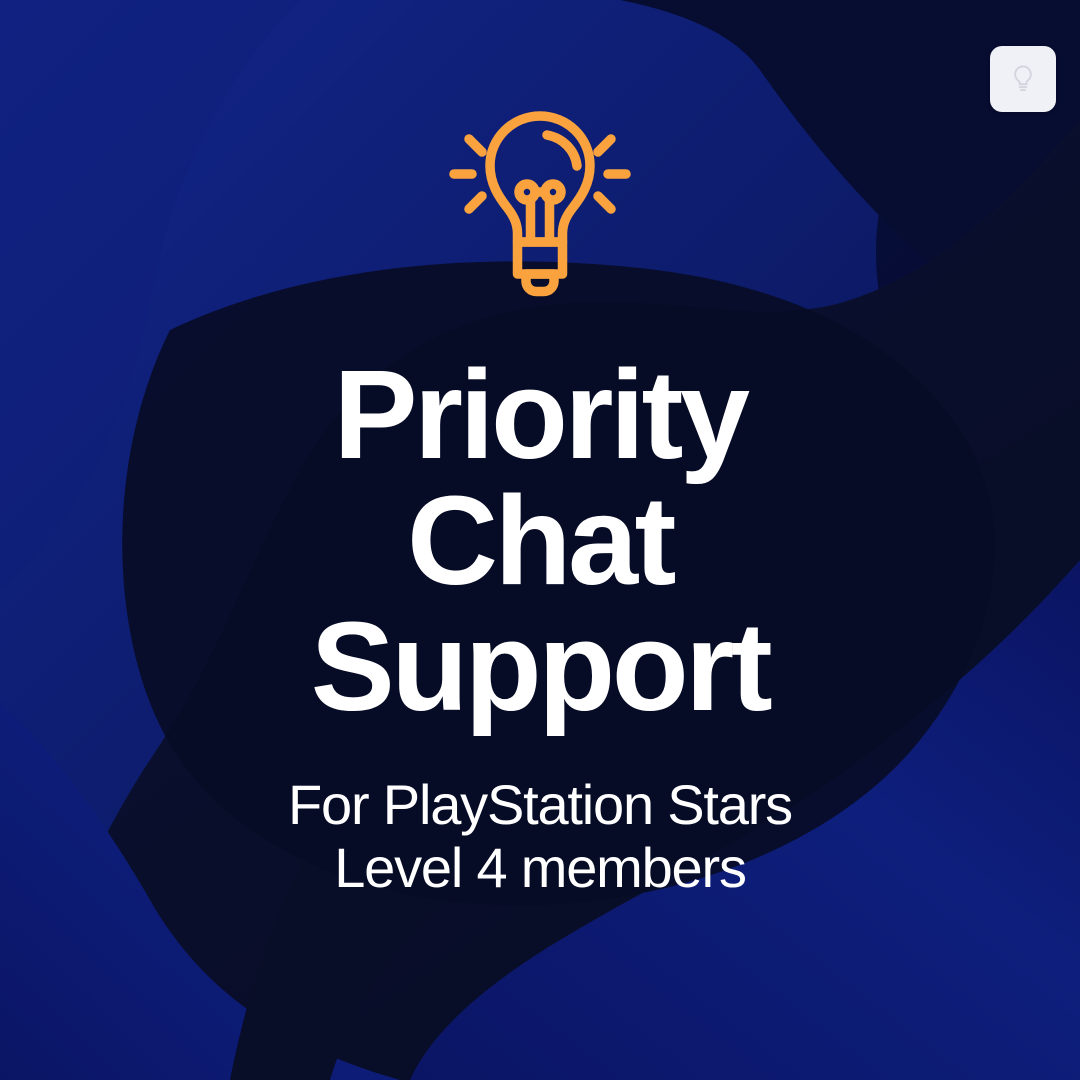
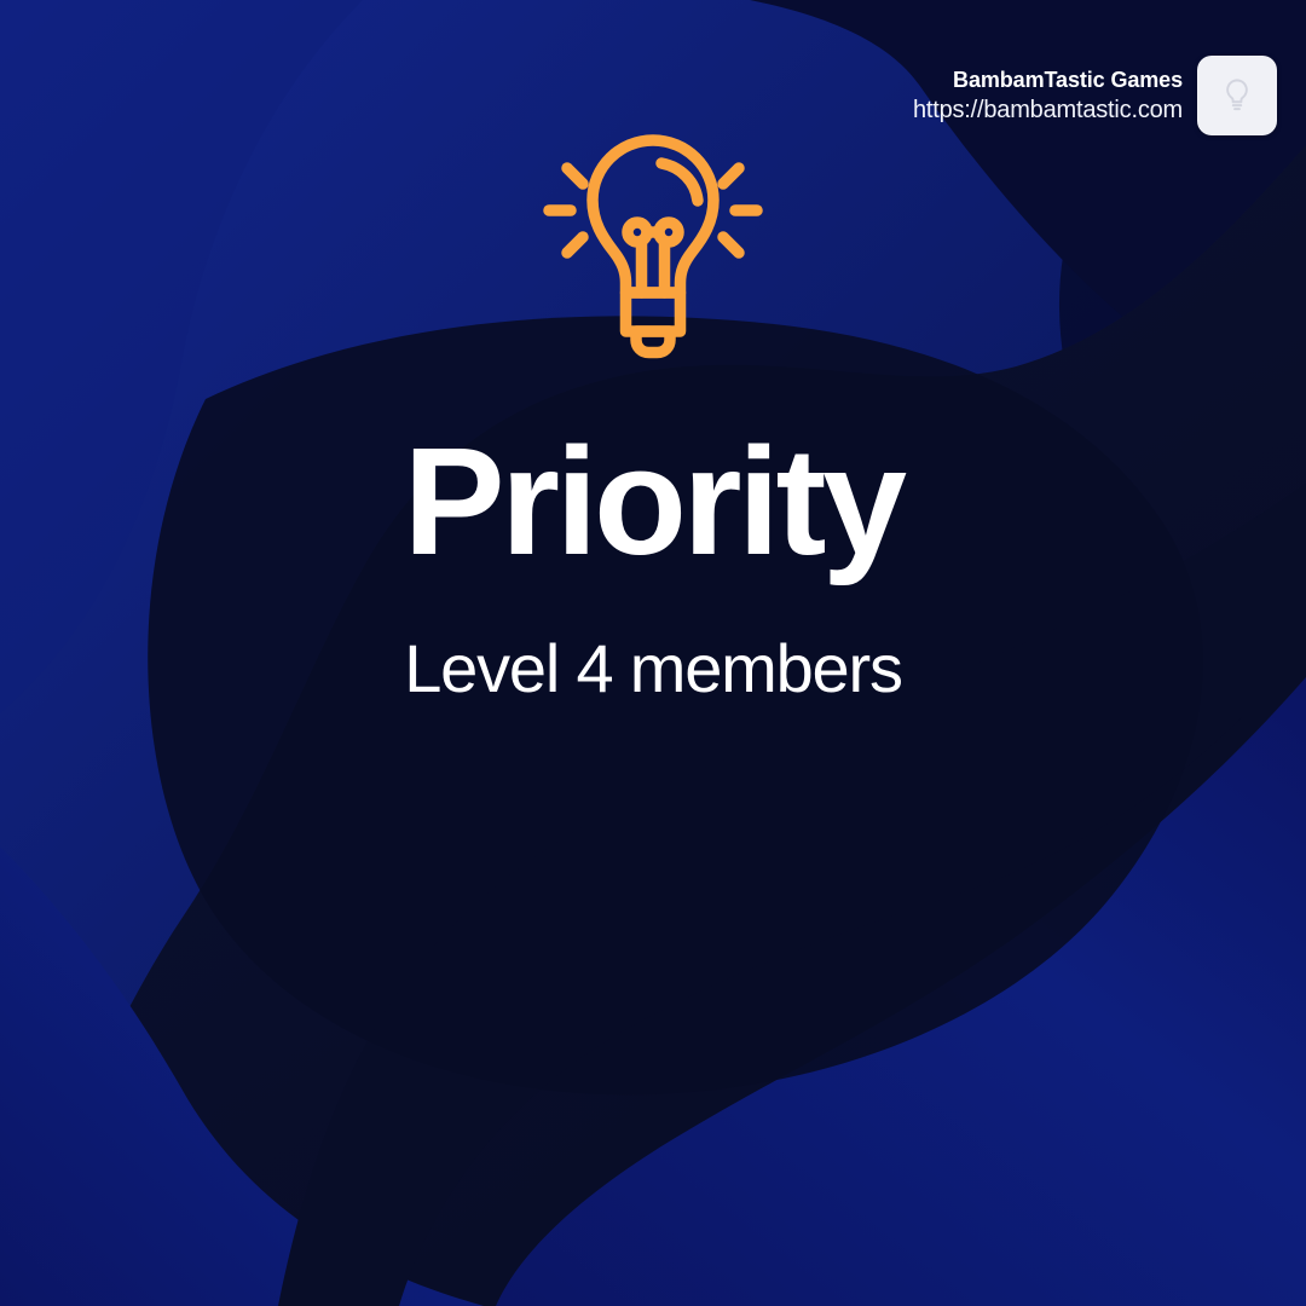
+ BambamTastic Games
+ https://bambamtastic.com
  Priority
- Chat
- Support
- For PlayStation Stars
  Level 4 members
